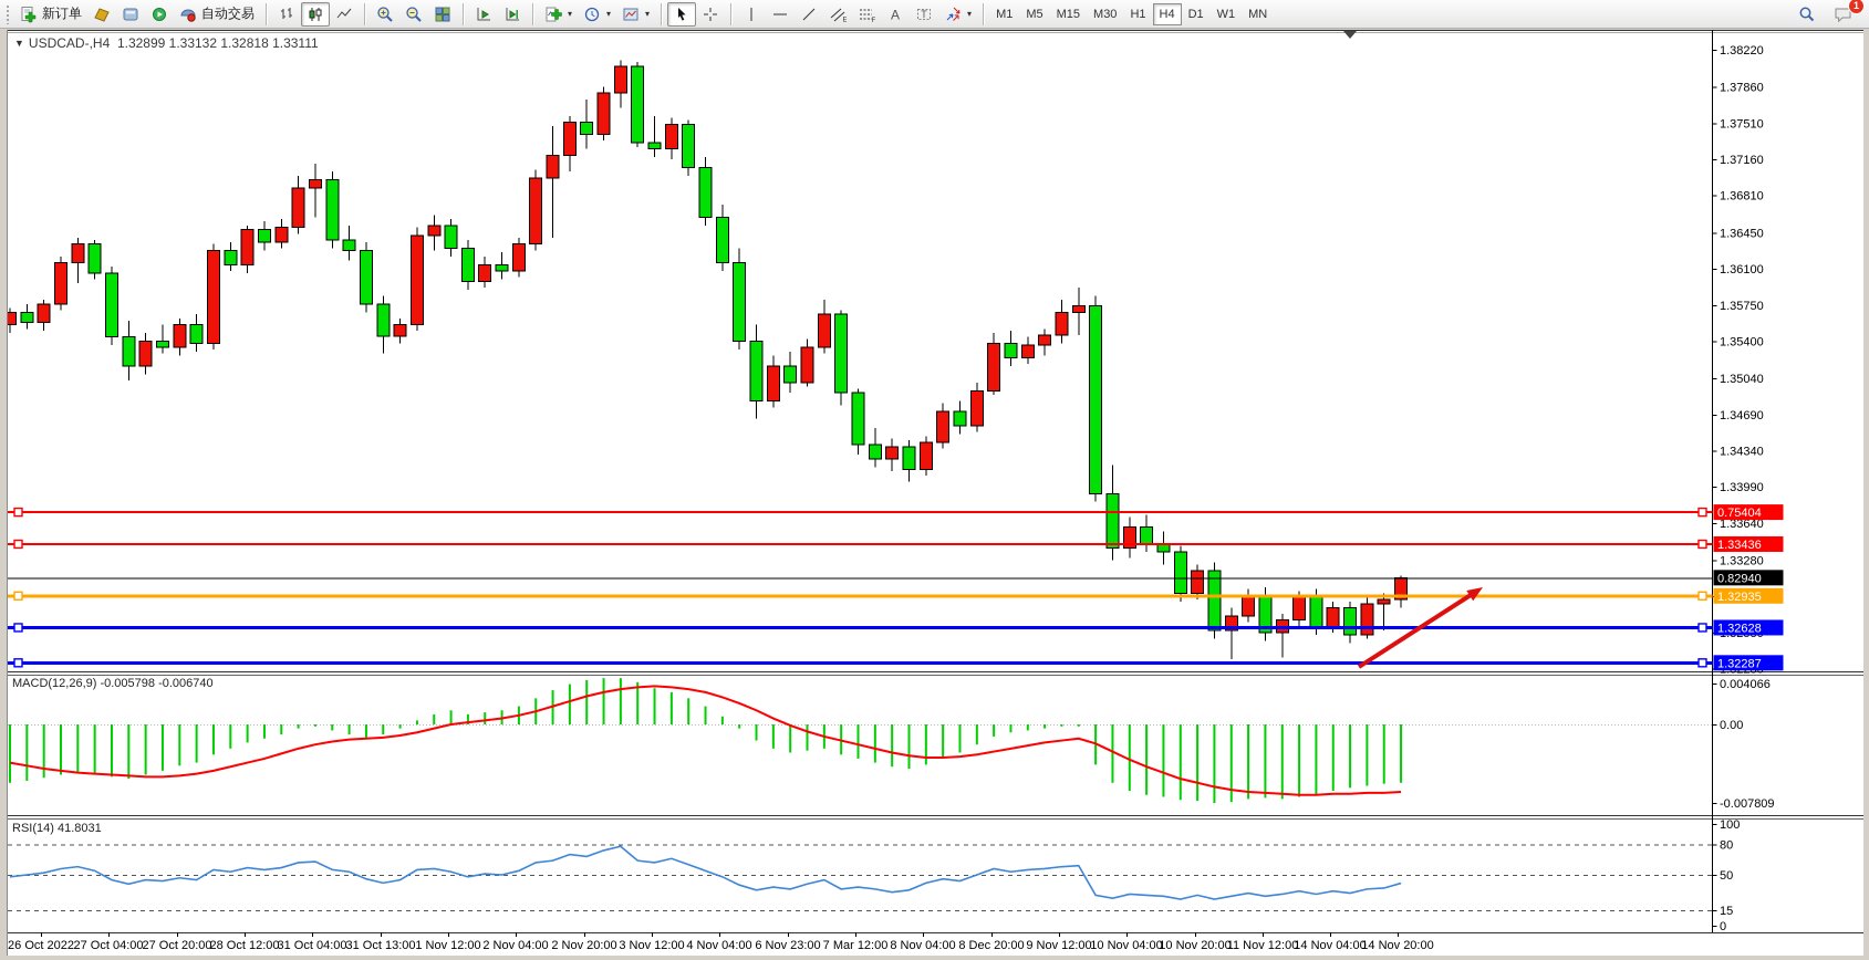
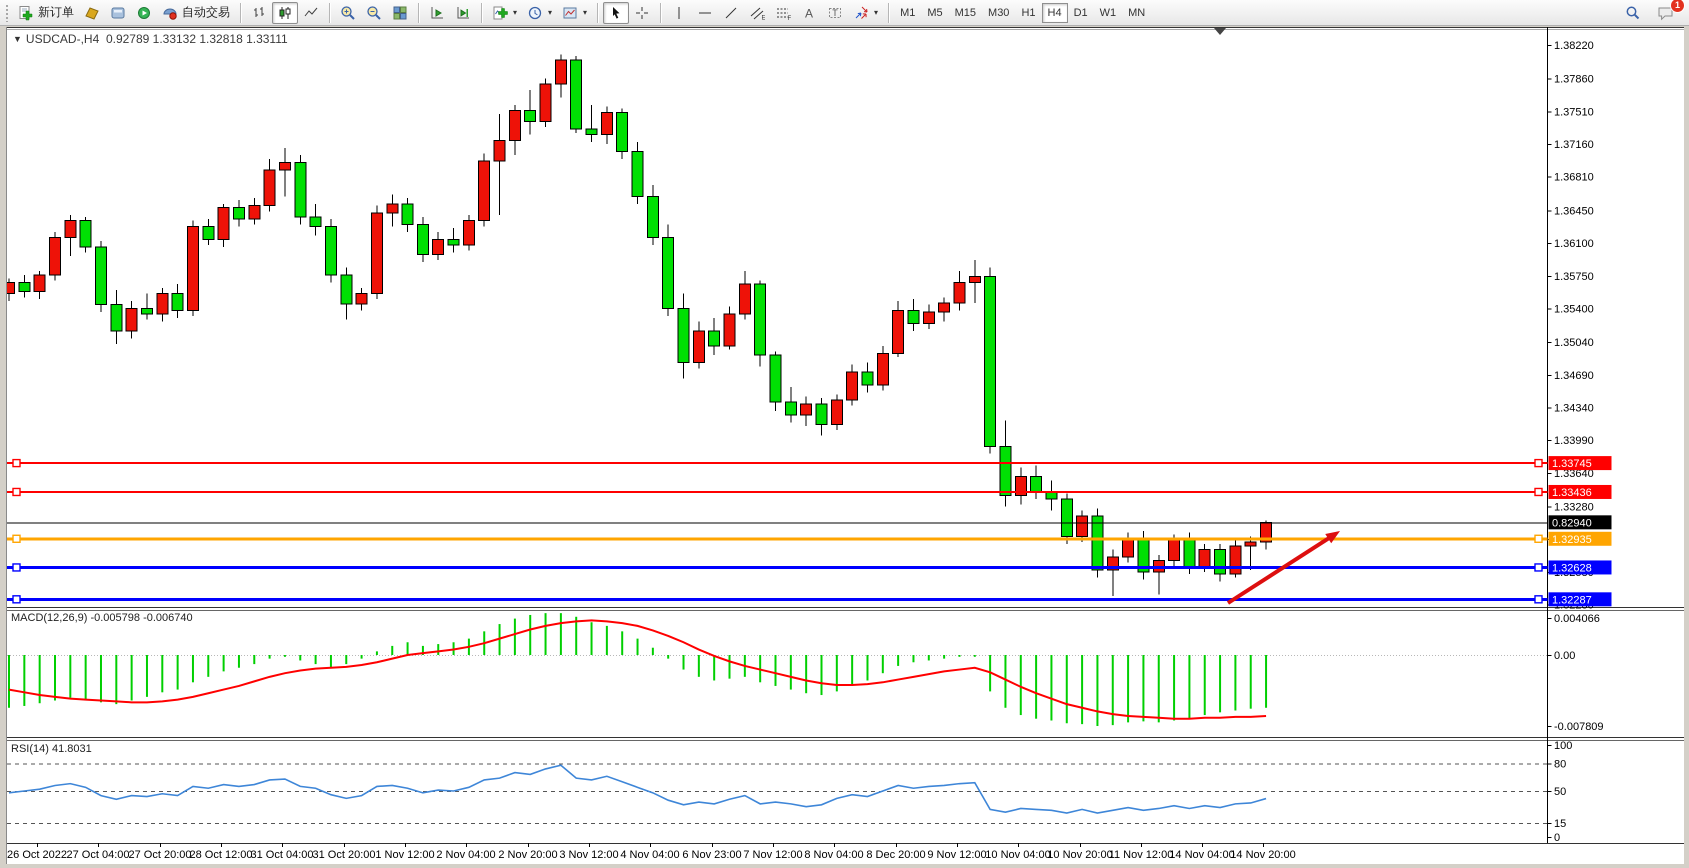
  新订单
  自动交易
  ▾
  ▾
  ▾
  A
  T
  ▾
  M1
  M5
  M15
  M30
  H1
  H4
  D1
  W1
  MN
  1
  1.38220
  1.37860
  1.37510
  1.37160
  1.36810
  1.36450
  1.36100
  1.35750
  1.35400
  1.35040
  1.34690
  1.34340
  1.33990
  1.33640
  1.33280
  0.004066
  0.00
  -0.007809
  100
  80
  50
  15
  0
- 0.75404
+ 1.33745
  1.33436
  1.32935
  1.32628
  1.32287
  0.82940
  26 Oct 2022
  27 Oct 04:00
  27 Oct 20:00
  28 Oct 12:00
  31 Oct 04:00
- 31 Oct 13:00
+ 31 Oct 20:00
  1 Nov 12:00
  2 Nov 04:00
  2 Nov 20:00
  3 Nov 12:00
  4 Nov 04:00
  6 Nov 23:00
- 7 Mar 12:00
+ 7 Nov 12:00
  8 Nov 04:00
  8 Dec 20:00
  9 Nov 12:00
  10 Nov 04:00
  10 Nov 20:00
  11 Nov 12:00
  14 Nov 04:00
  14 Nov 20:00
- ▼ USDCAD-,H4 1.32899 1.33132 1.32818 1.33111
+ ▼ USDCAD-,H4 0.92789 1.33132 1.32818 1.33111
  MACD(12,26,9) -0.005798 -0.006740
  RSI(14) 41.8031
